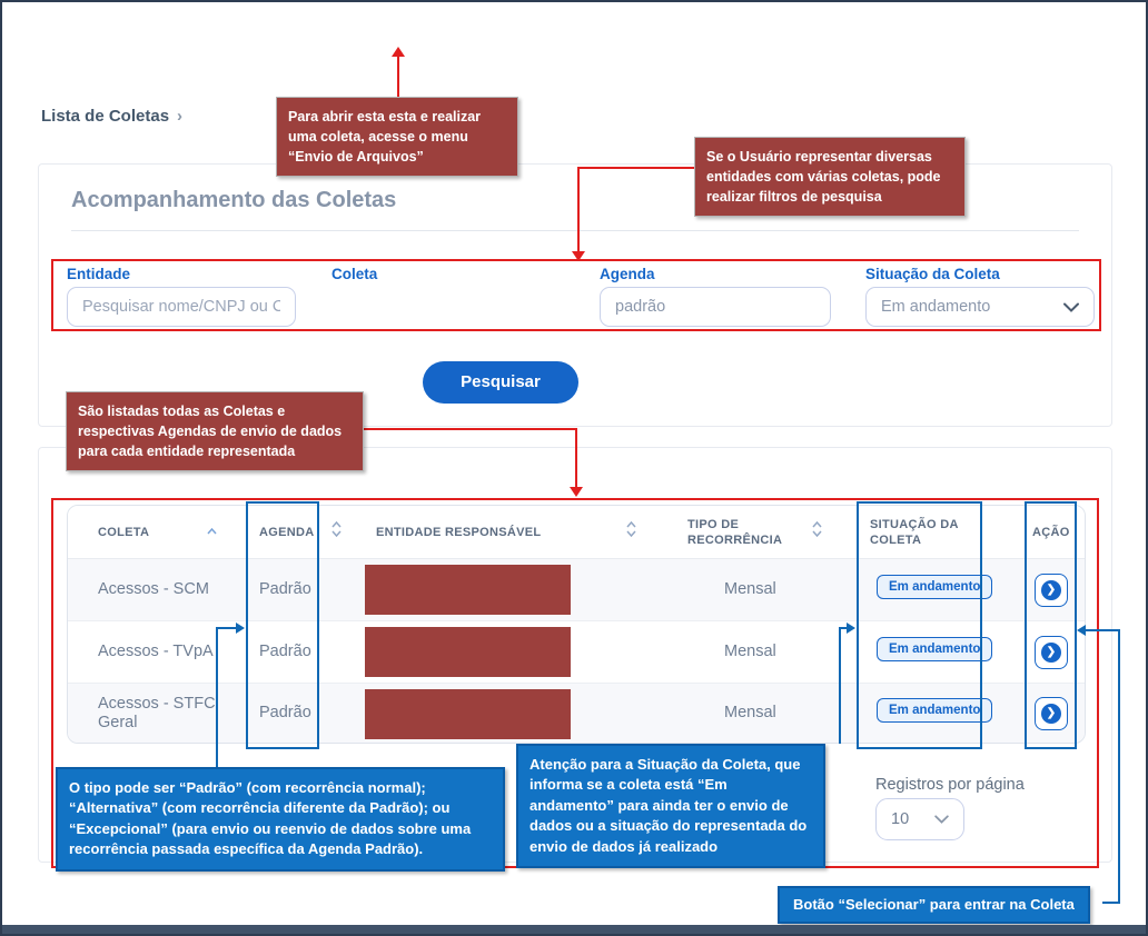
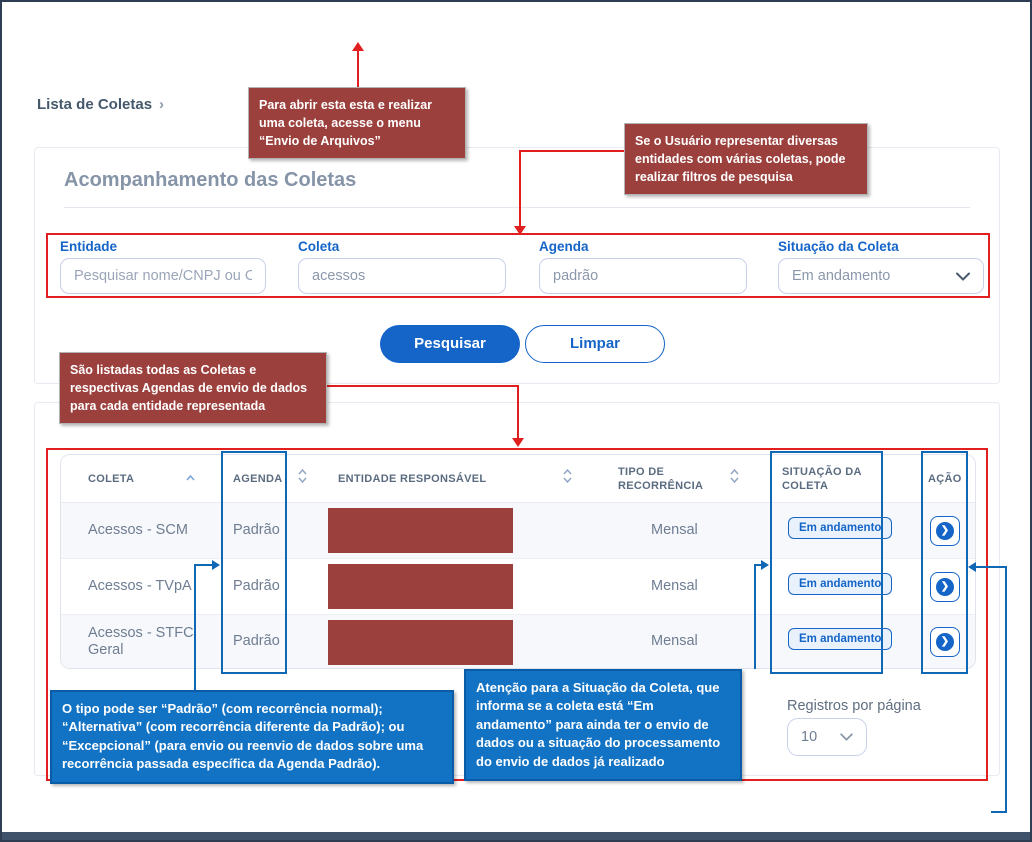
  Lista de Coletas ›
  Acompanhamento das Coletas
  Entidade
  Pesquisar nome/CNPJ ou C
  Coleta
+ acessos
  Agenda
  padrão
  Situação da Coleta
  Em andamento
  Pesquisar
+ Limpar
  COLETA
  AGENDA
  ENTIDADE RESPONSÁVEL
  TIPO DE RECORRÊNCIA
  SITUAÇÃO DA COLETA
  AÇÃO
  Acessos - SCM
  Padrão
  Mensal
  Em andamento
  ❯
  Acessos - TVpA
  Padrão
  Mensal
  Em andamento
  ❯
  Acessos - STFC Geral
  Padrão
  Mensal
  Em andamento
  ❯
  Registros por página
  10
  Para abrir esta esta e realizar uma coleta, acesse o menu “Envio de Arquivos”
  Se o Usuário representar diversas entidades com várias coletas, pode realizar filtros de pesquisa
  São listadas todas as Coletas e respectivas Agendas de envio de dados para cada entidade representada
  O tipo pode ser “Padrão” (com recorrência normal); “Alternativa” (com recorrência diferente da Padrão); ou “Excepcional” (para envio ou reenvio de dados sobre uma recorrência passada específica da Agenda Padrão).
- Atenção para a Situação da Coleta, que informa se a coleta está “Em andamento” para ainda ter o envio de dados ou a situação do representada do envio de dados já realizado
+ Atenção para a Situação da Coleta, que informa se a coleta está “Em andamento” para ainda ter o envio de dados ou a situação do processamento do envio de dados já realizado
- Botão “Selecionar” para entrar na Coleta
